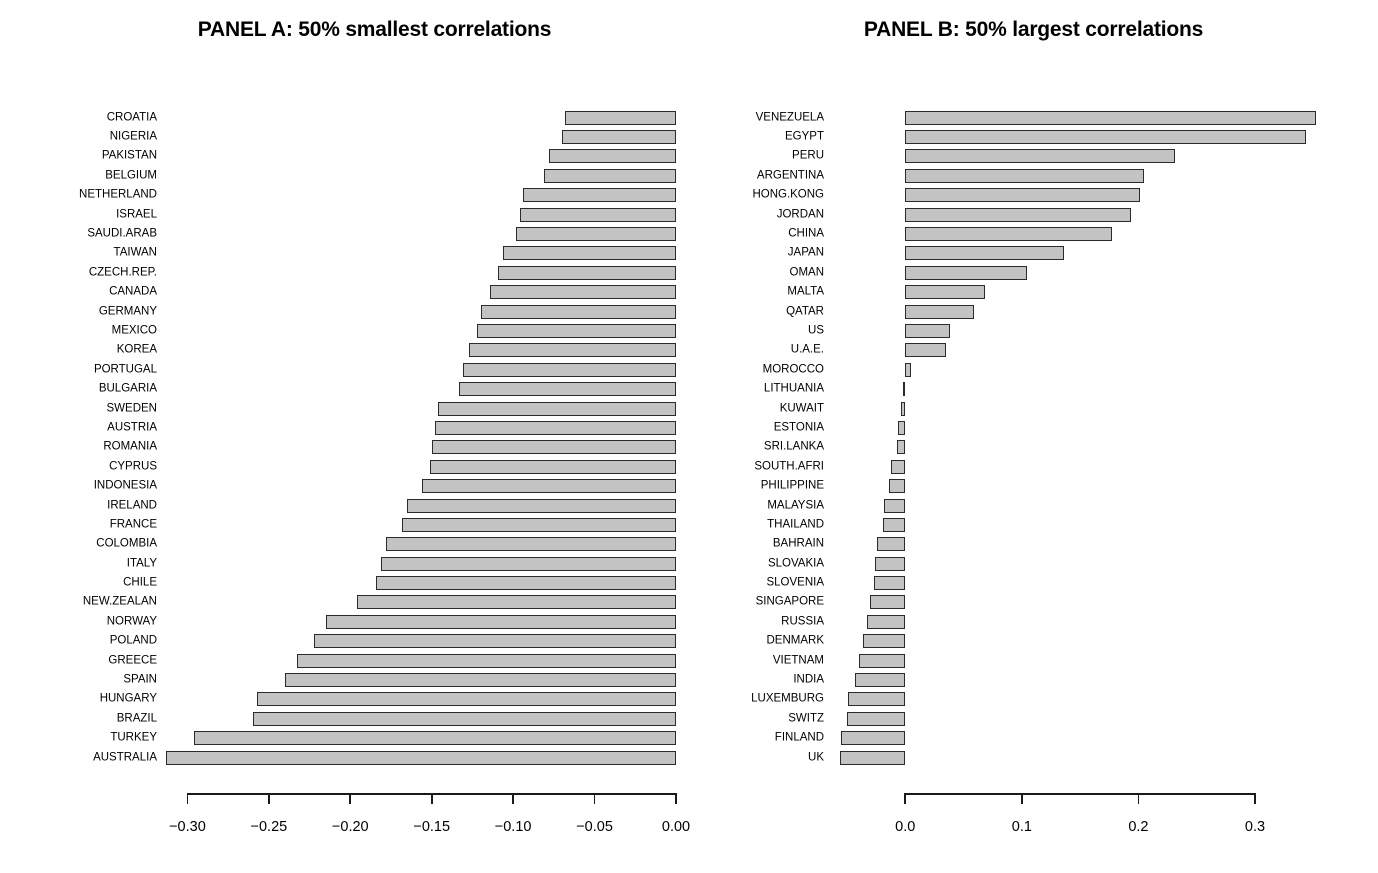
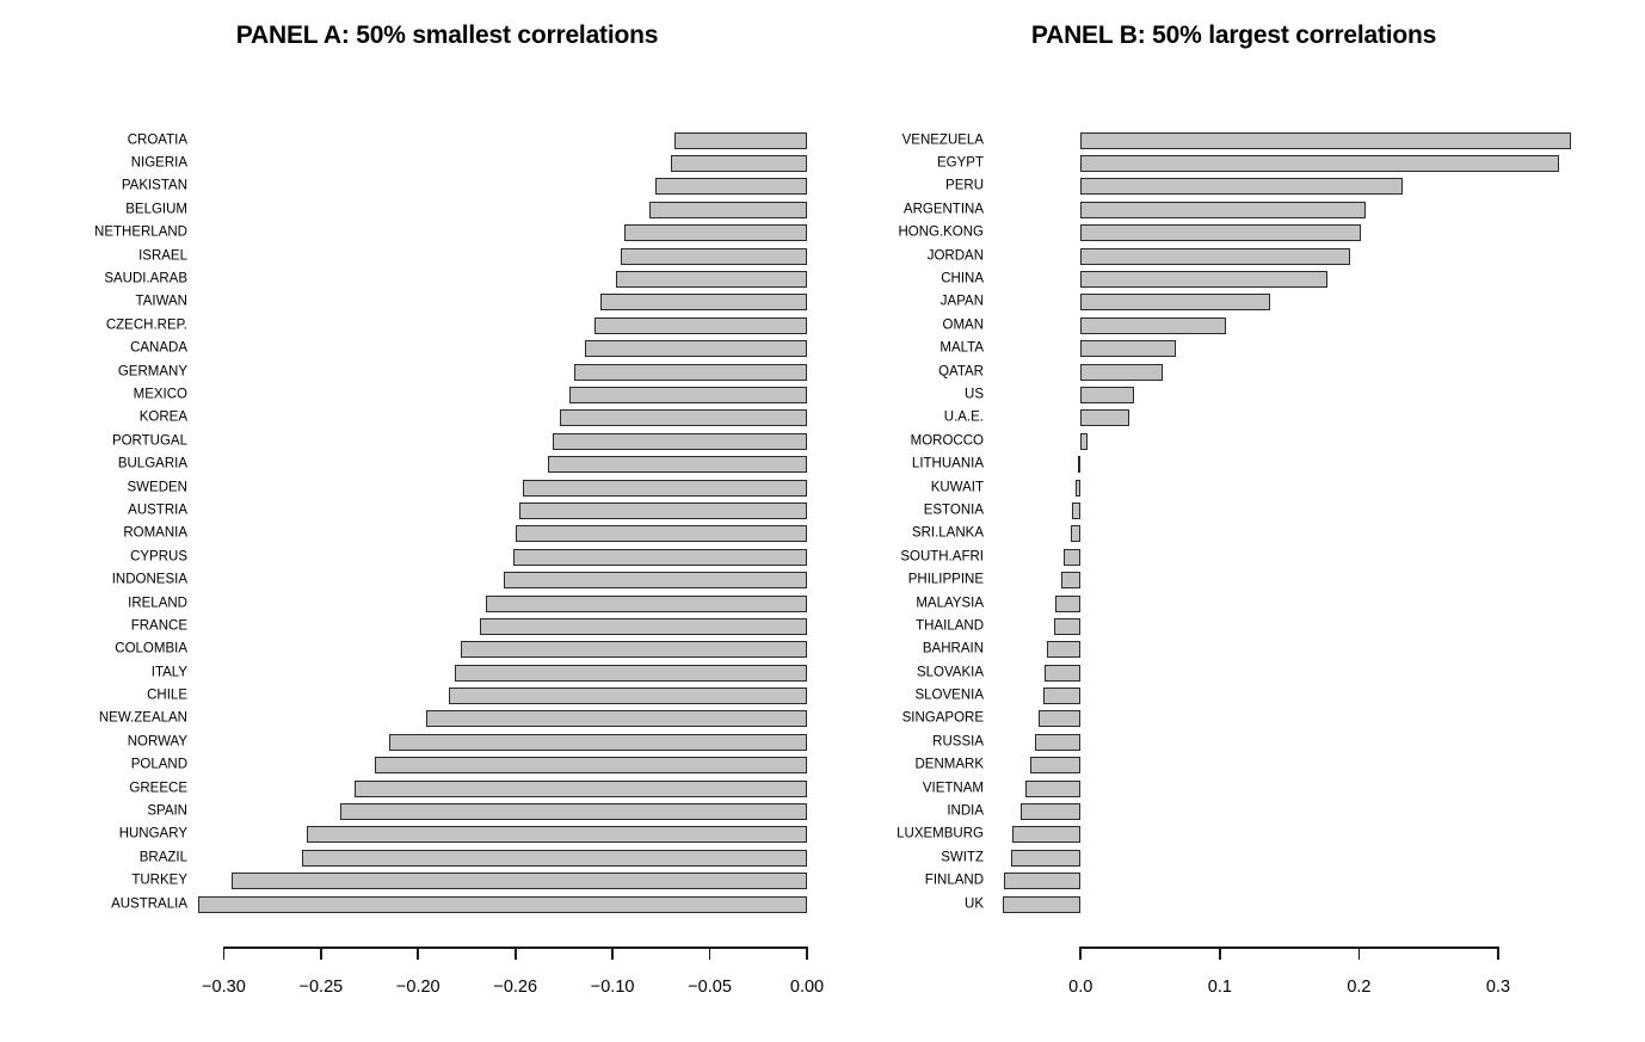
  PANEL A: 50% smallest correlations
  CROATIA
  NIGERIA
  PAKISTAN
  BELGIUM
  NETHERLAND
  ISRAEL
  SAUDI.ARAB
  TAIWAN
  CZECH.REP.
  CANADA
  GERMANY
  MEXICO
  KOREA
  PORTUGAL
  BULGARIA
  SWEDEN
  AUSTRIA
  ROMANIA
  CYPRUS
  INDONESIA
  IRELAND
  FRANCE
  COLOMBIA
  ITALY
  CHILE
  NEW.ZEALAN
  NORWAY
  POLAND
  GREECE
  SPAIN
  HUNGARY
  BRAZIL
  TURKEY
  AUSTRALIA
  −0.30
  −0.25
  −0.20
- −0.15
+ −0.26
  −0.10
  −0.05
  0.00
  PANEL B: 50% largest correlations
  VENEZUELA
  EGYPT
  PERU
  ARGENTINA
  HONG.KONG
  JORDAN
  CHINA
  JAPAN
  OMAN
  MALTA
  QATAR
  US
  U.A.E.
  MOROCCO
  LITHUANIA
  KUWAIT
  ESTONIA
  SRI.LANKA
  SOUTH.AFRI
  PHILIPPINE
  MALAYSIA
  THAILAND
  BAHRAIN
  SLOVAKIA
  SLOVENIA
  SINGAPORE
  RUSSIA
  DENMARK
  VIETNAM
  INDIA
  LUXEMBURG
  SWITZ
  FINLAND
  UK
  0.0
  0.1
  0.2
  0.3
